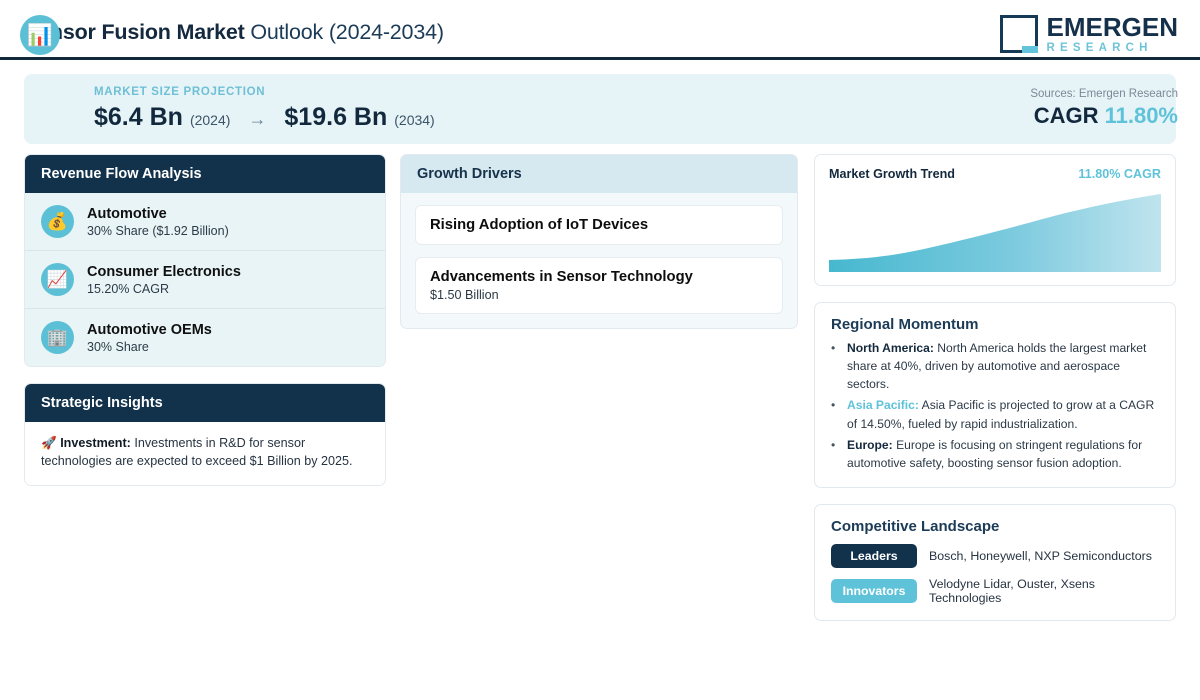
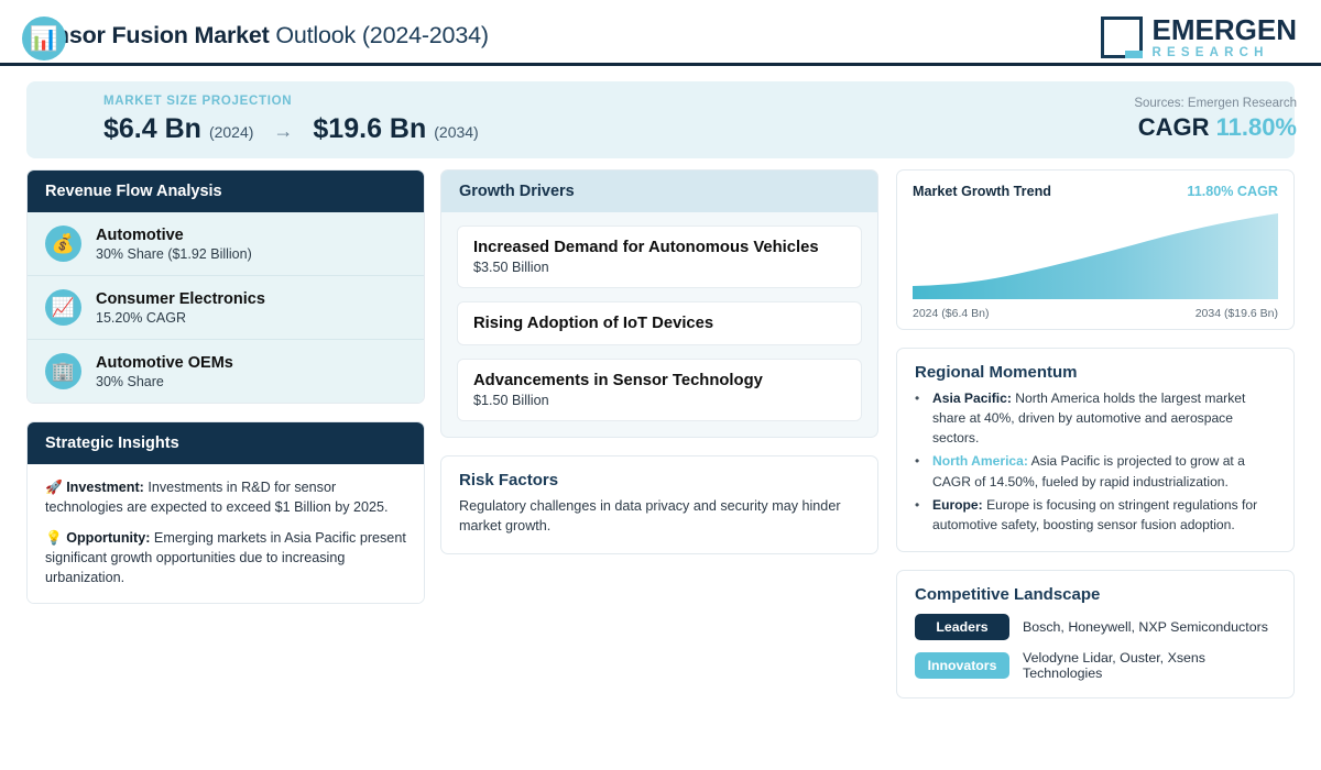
  sor Fusion Market Outlook (2024-2034)
  EMERGEN
  RESEARCH
  📊
  MARKET SIZE PROJECTION
  $6.4 Bn
  (2024)
  →
  $19.6 Bn
  (2034)
  Sources: Emergen Research
  CAGR 11.80%
  Revenue Flow Analysis
  💰
  Automotive
  30% Share ($1.92 Billion)
  📈
  Consumer Electronics
  15.20% CAGR
  🏢
  Automotive OEMs
  30% Share
  Strategic Insights
  🚀 Investment: Investments in R&D for sensor technologies are expected to exceed $1 Billion by 2025.
+ 💡 Opportunity: Emerging markets in Asia Pacific present significant growth opportunities due to increasing urbanization.
  Growth Drivers
+ Increased Demand for Autonomous Vehicles
+ $3.50 Billion
  Rising Adoption of IoT Devices
  Advancements in Sensor Technology
  $1.50 Billion
+ Risk Factors
+ Regulatory challenges in data privacy and security may hinder market growth.
  Market Growth Trend
  11.80% CAGR
+ 2024 ($6.4 Bn)
+ 2034 ($19.6 Bn)
  Regional Momentum
  •
- North America: North America holds the largest market share at 40%, driven by automotive and aerospace sectors.
+ Asia Pacific: North America holds the largest market share at 40%, driven by automotive and aerospace sectors.
  •
- Asia Pacific: Asia Pacific is projected to grow at a CAGR of 14.50%, fueled by rapid industrialization.
+ North America: Asia Pacific is projected to grow at a CAGR of 14.50%, fueled by rapid industrialization.
  •
  Europe: Europe is focusing on stringent regulations for automotive safety, boosting sensor fusion adoption.
  Competitive Landscape
  Leaders
  Bosch, Honeywell, NXP Semiconductors
  Innovators
  Velodyne Lidar, Ouster, Xsens Technologies
